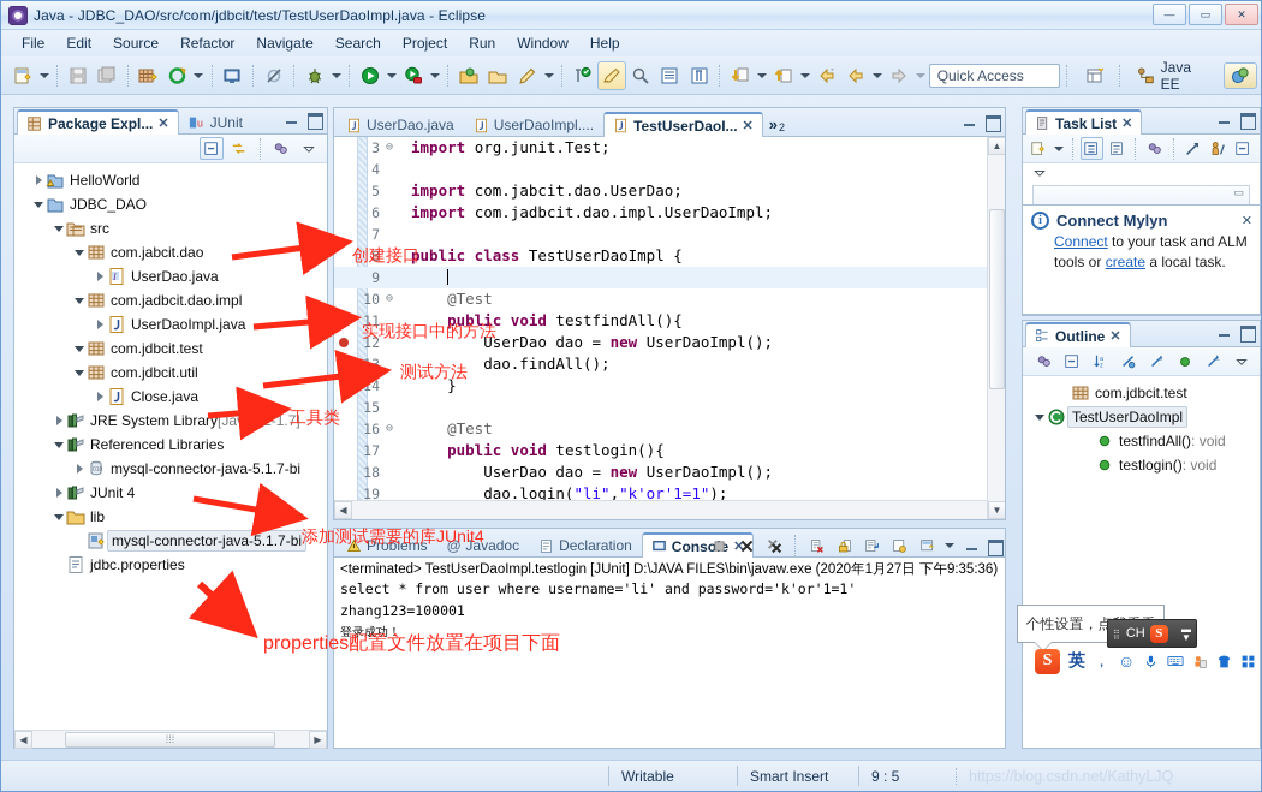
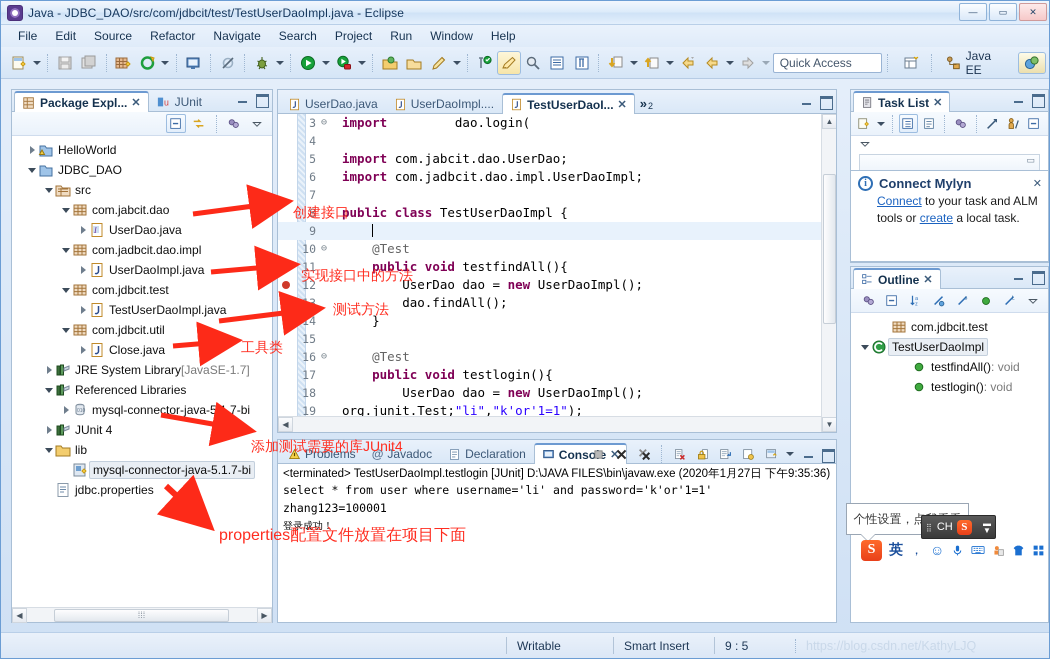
  Java - JDBC_DAO/src/com/jdbcit/test/TestUserDaoImpl.java - Eclipse
  —
  ▭
  ✕
  File
  Edit
  Source
  Refactor
  Navigate
  Search
  Project
  Run
  Window
  Help
  Quick Access
  Java EE
  Package Expl...
  ✕
  u
  JUnit
  HelloWorld
  JDBC_DAO
  src
  com.jabcit.dao
  I
  UserDao.java
  com.jadbcit.dao.impl
  UserDaoImpl.java
  com.jdbcit.test
+ TestUserDaoImpl.java
  com.jdbcit.util
  Close.java
  JRE System Library
  [JavaSE-1.7]
  Referenced Libraries
  mysql-connector-java-5.1.7-bi
  JUnit 4
  lib
  mysql-connector-java-5.1.7-bi
  jdbc.properties
  ◀
  ⁞⁞⁞
  ▶
  UserDao.java
  UserDaoImpl....
  TestUserDaoI...
  ✕
  »
  2
  3
  ⊖
- import org.junit.Test;
+ import dao.login(
  4
  5
  import com.jabcit.dao.UserDao;
  6
  import com.jadbcit.dao.impl.UserDaoImpl;
  7
  8
  public class TestUserDaoImpl {
  9
  10
  ⊖
  @Test
  11
  public void testfindAll(){
  12
  UserDao dao = new UserDaoImpl();
  13
  dao.findAll();
  14
  }
  15
  16
  ⊖
  @Test
  17
  public void testlogin(){
  18
  UserDao dao = new UserDaoImpl();
  19
- dao.login("li","k'or'1=1");
+ org.junit.Test;"li","k'or'1=1");
  ▲
  ▼
  ◀
  Problems
  @
  Javadoc
  Declaration
  Consoe
  ✕
  <terminated> TestUserDaoImpl.testlogin [JUnit] D:\JAVA FILES\bin\javaw.exe (2020年1月27日 下午9:35:36)
  select * from user where username='li' and password='k'or'1=1'
  zhang123=100001
  登录成功！
  Task List
  ✕
  ▭
  i
  Connect Mylyn
  ✕
  Connect to your task and ALM tools or create a local task.
  Outline
  ✕
  com.jdbcit.test
  TestUserDaoImpl
  testfindAll()
  : void
  testlogin()
  : void
  创建接口
  实现接口中的方法
  测试方法
  工具类
  添加测试需要的库JUnit4
  properties配置文件放置在项目下面
  ⣿
  CH
  S
  ▬
  ▼
  S
  英
  ，
  ☺
  Writable
  Smart Insert
  9 : 5
  https://blog.csdn.net/KathyLJQ
